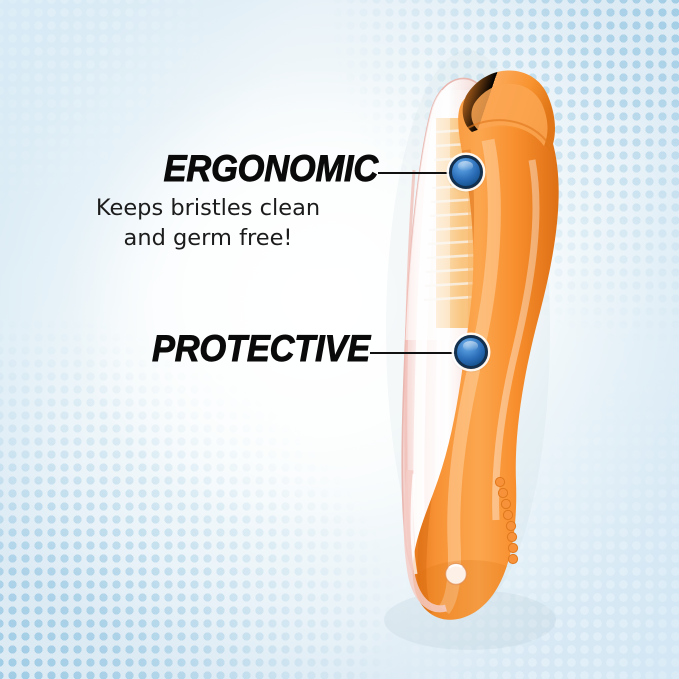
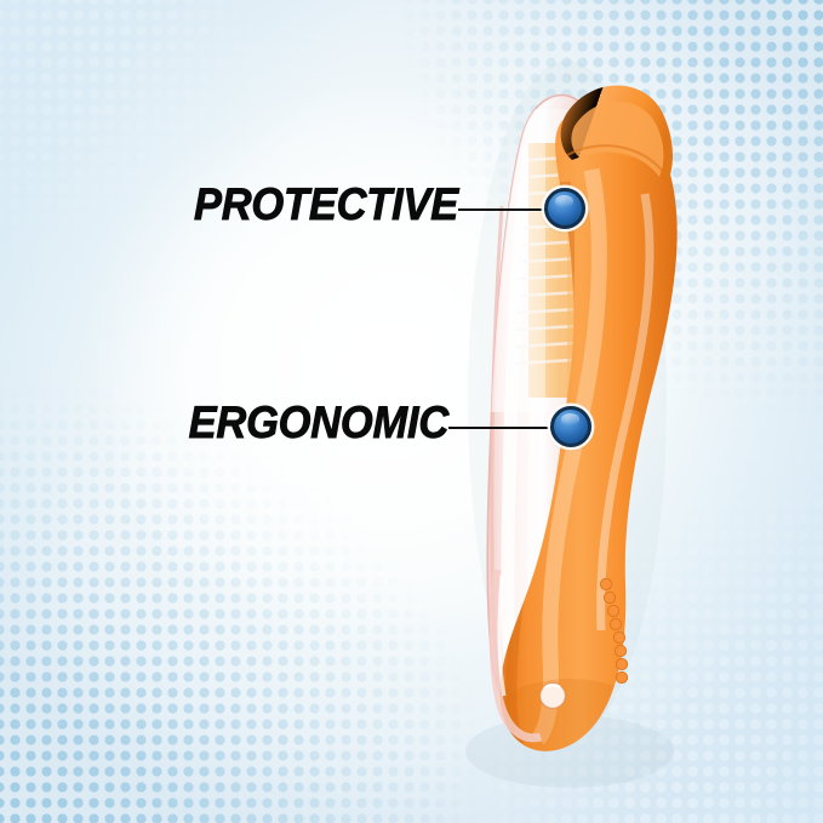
- ERGONOMIC
+ PROTECTIVE
- Keeps bristles clean
- and germ free!
- PROTECTIVE
+ ERGONOMIC
